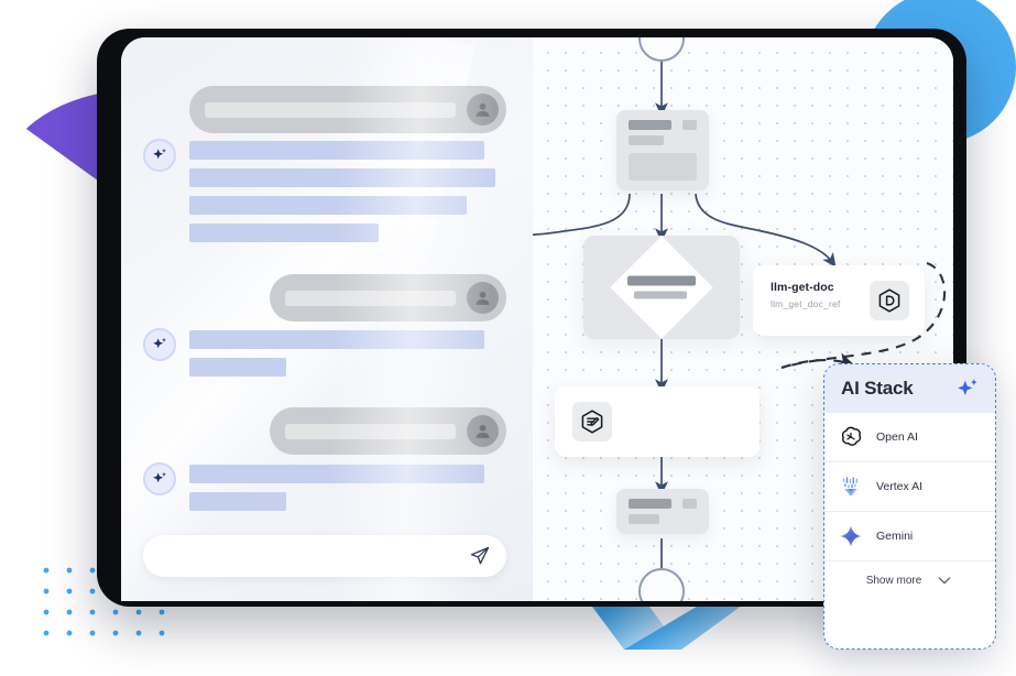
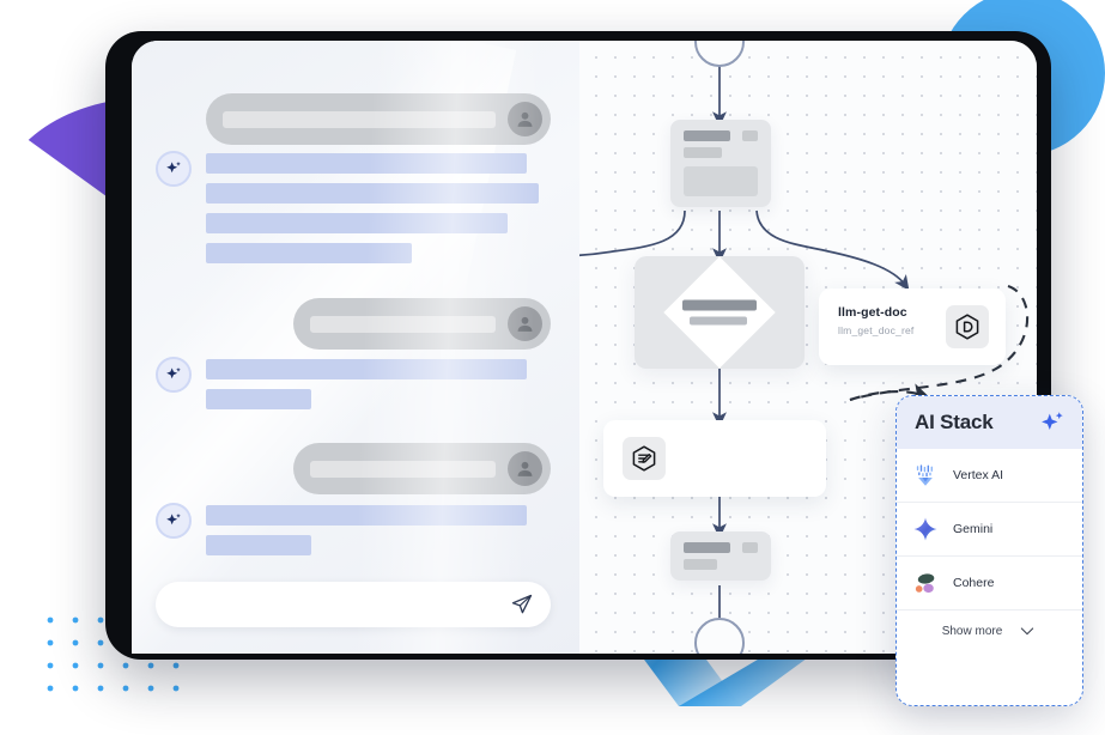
  llm-get-doc
  llm_get_doc_ref
  AI Stack
- Open AI
  Vertex AI
  Gemini
+ Cohere
  Show more
